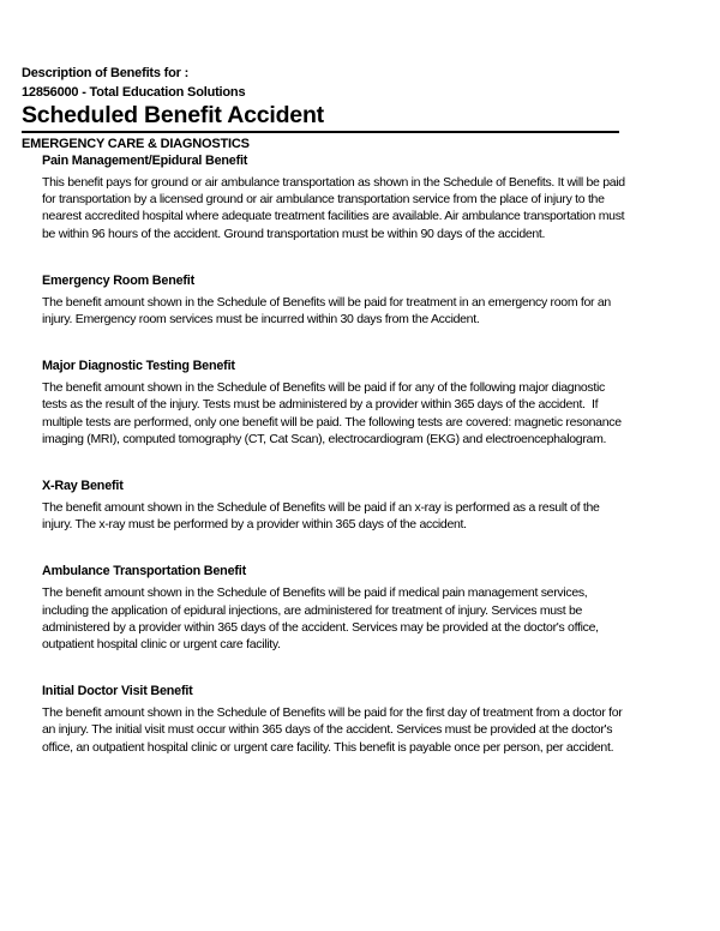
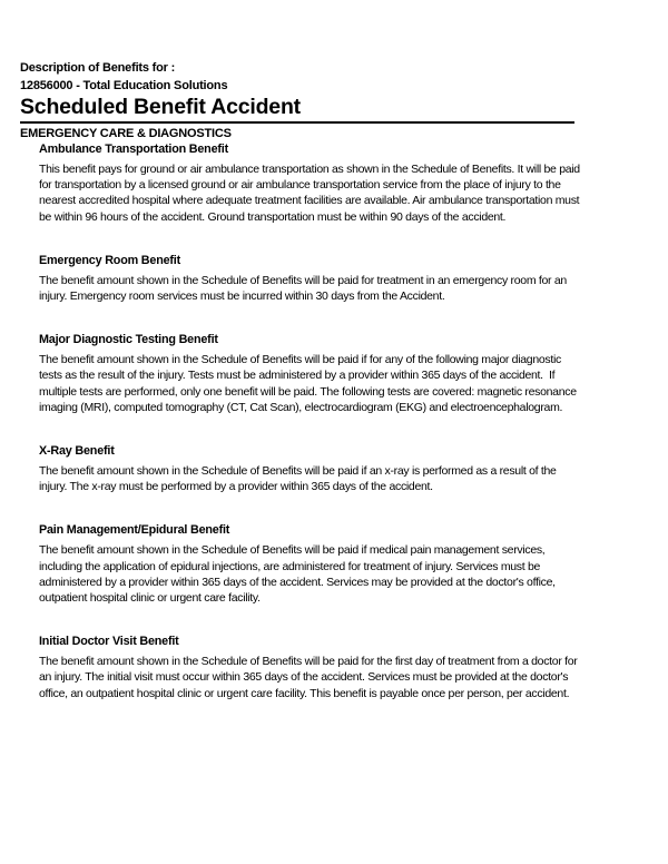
  Description of Benefits for :
  12856000 - Total Education Solutions
  Scheduled Benefit Accident
  EMERGENCY CARE & DIAGNOSTICS
- Pain Management/Epidural Benefit
+ Ambulance Transportation Benefit
  This benefit pays for ground or air ambulance transportation as shown in the Schedule of Benefits. It will be paid for transportation by a licensed ground or air ambulance transportation service from the place of injury to the nearest accredited hospital where adequate treatment facilities are available. Air ambulance transportation must be within 96 hours of the accident. Ground transportation must be within 90 days of the accident.
  Emergency Room Benefit
  The benefit amount shown in the Schedule of Benefits will be paid for treatment in an emergency room for an injury. Emergency room services must be incurred within 30 days from the Accident.
  Major Diagnostic Testing Benefit
  The benefit amount shown in the Schedule of Benefits will be paid if for any of the following major diagnostic tests as the result of the injury. Tests must be administered by a provider within 365 days of the accident. If multiple tests are performed, only one benefit will be paid. The following tests are covered: magnetic resonance imaging (MRI), computed tomography (CT, Cat Scan), electrocardiogram (EKG) and electroencephalogram.
  X-Ray Benefit
  The benefit amount shown in the Schedule of Benefits will be paid if an x-ray is performed as a result of the injury. The x-ray must be performed by a provider within 365 days of the accident.
- Ambulance Transportation Benefit
+ Pain Management/Epidural Benefit
  The benefit amount shown in the Schedule of Benefits will be paid if medical pain management services, including the application of epidural injections, are administered for treatment of injury. Services must be administered by a provider within 365 days of the accident. Services may be provided at the doctor's office, outpatient hospital clinic or urgent care facility.
  Initial Doctor Visit Benefit
  The benefit amount shown in the Schedule of Benefits will be paid for the first day of treatment from a doctor for an injury. The initial visit must occur within 365 days of the accident. Services must be provided at the doctor's office, an outpatient hospital clinic or urgent care facility. This benefit is payable once per person, per accident.
